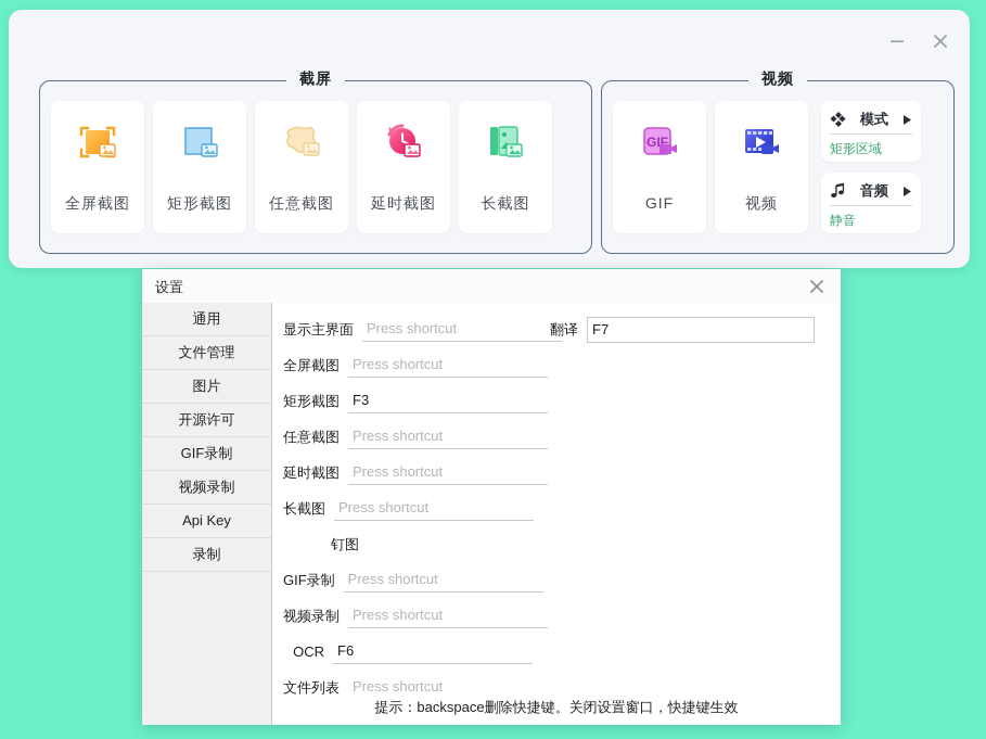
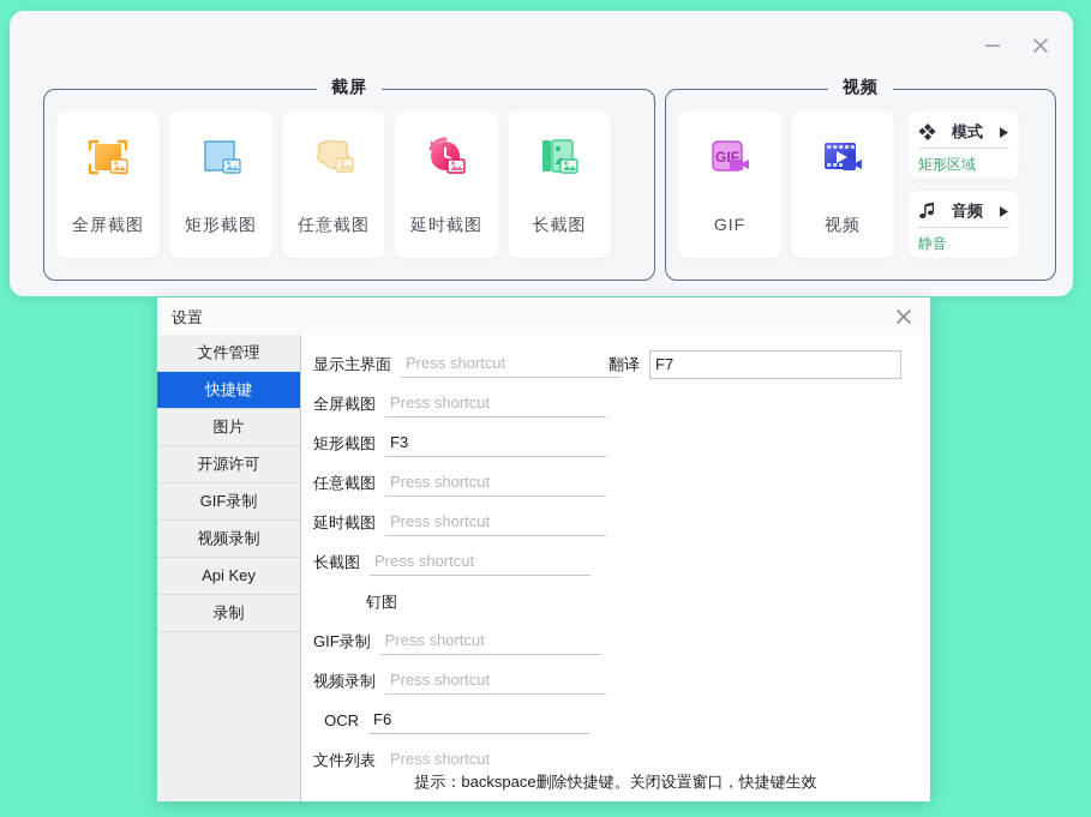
  截屏
  全屏截图
  矩形截图
  任意截图
  延时截图
  长截图
  视频
  GIF
  GIF
  视频
  模式
  矩形区域
  音频
  静音
  设置
- 通用
  文件管理
+ 快捷键
  图片
  开源许可
  GIF录制
  视频录制
  Api Key
  录制
  显示主界面
  Press shortcut
  全屏截图
  Press shortcut
  矩形截图
  F3
  任意截图
  Press shortcut
  延时截图
  Press shortcut
  长截图
  Press shortcut
  钉图
  GIF录制
  Press shortcut
  视频录制
  Press shortcut
  OCR
  F6
  文件列表
  Press shortcut
  翻译
  F7
  提示：backspace删除快捷键。关闭设置窗口，快捷键生效
